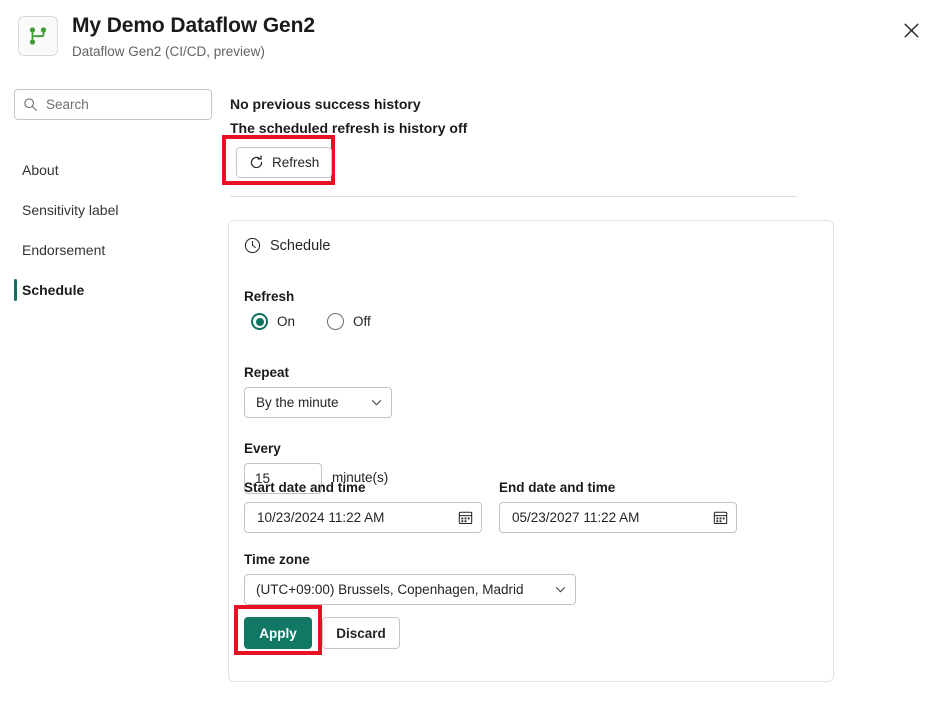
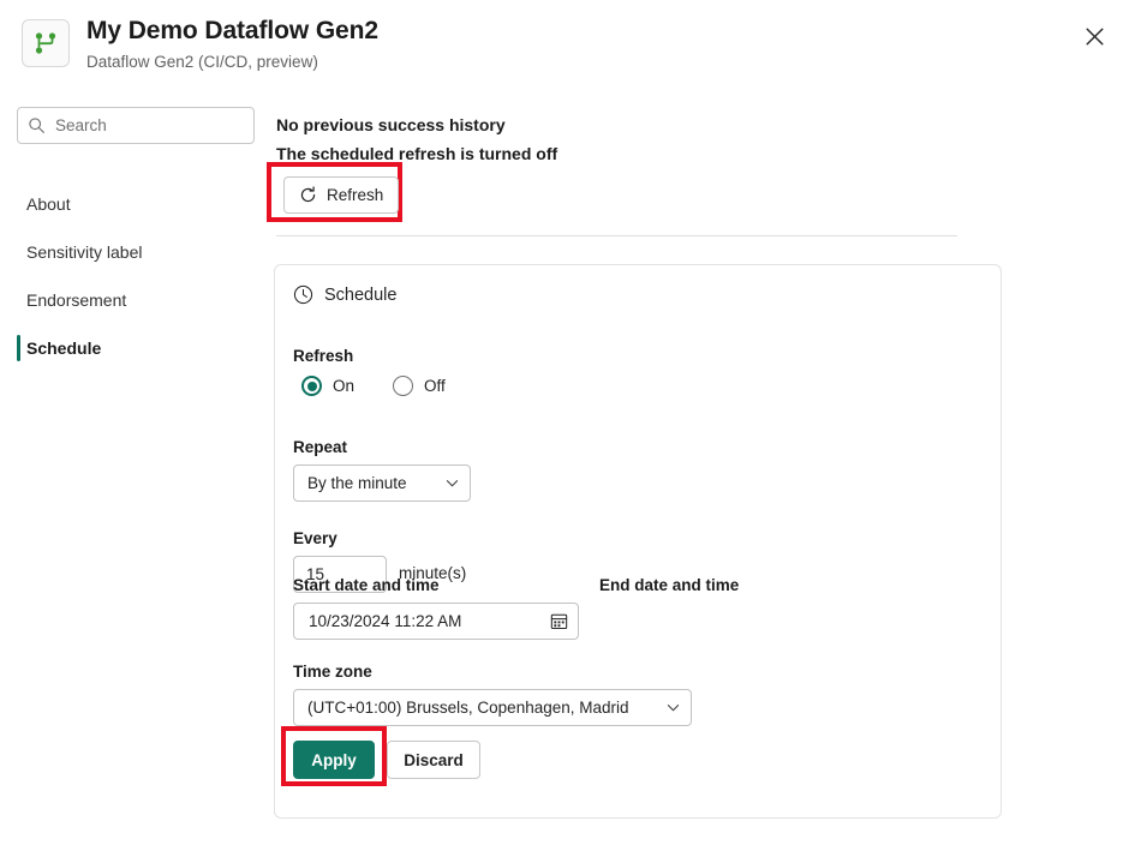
  My Demo Dataflow Gen2
  Dataflow Gen2 (CI/CD, preview)
  Search
  About
  Sensitivity label
  Endorsement
  Schedule
  No previous success history
- The scheduled refresh is history off
+ The scheduled refresh is turned off
  Refresh
  Schedule
  Refresh
  On
  Off
  Repeat
  By the minute
  Every
  15
  minute(s)
  Start date and time
  10/23/2024 11:22 AM
  End date and time
- 05/23/2027 11:22 AM
  Time zone
- (UTC+09:00) Brussels, Copenhagen, Madrid
+ (UTC+01:00) Brussels, Copenhagen, Madrid
  Apply
  Discard
